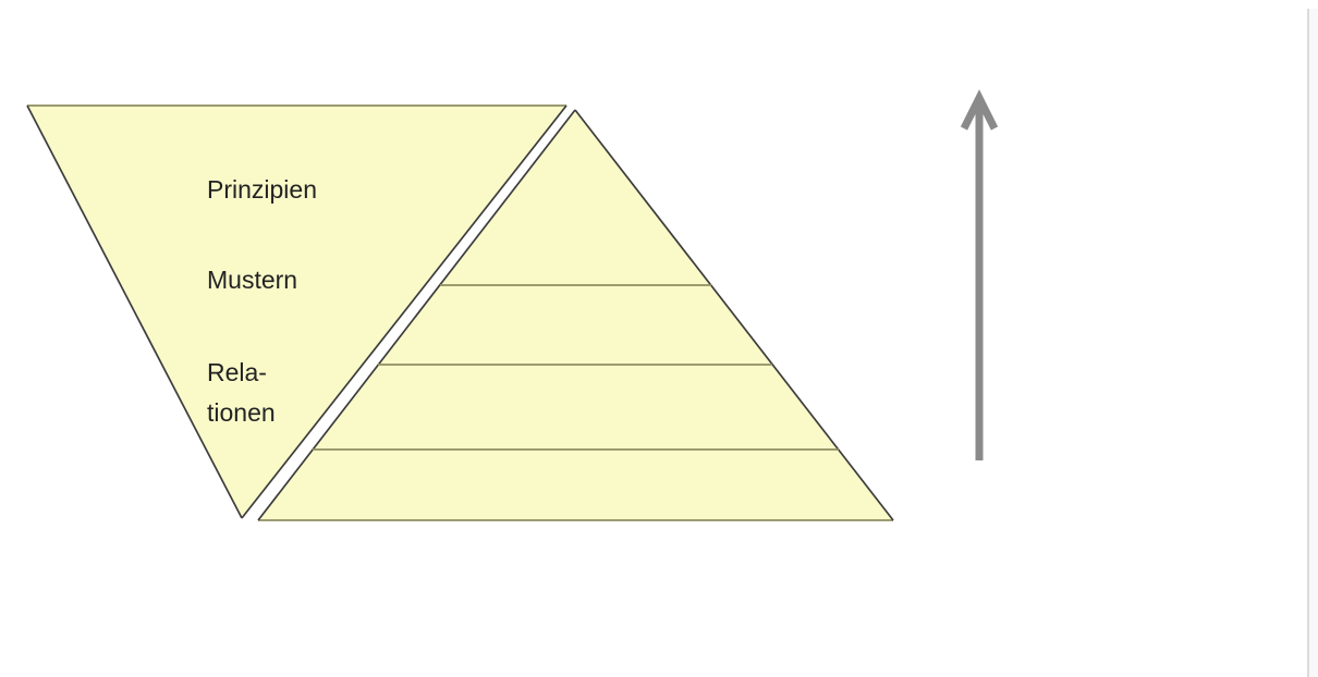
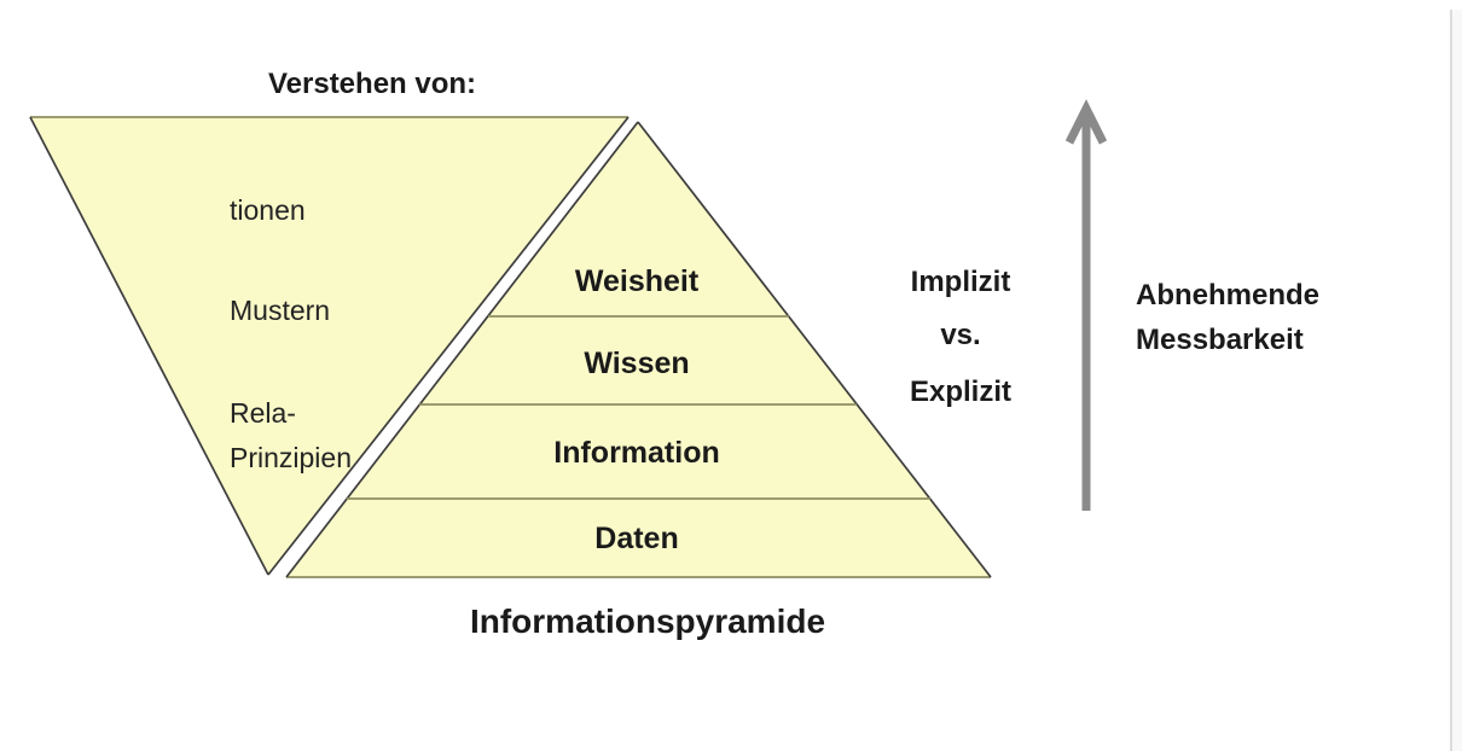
+ Verstehen von:
- Prinzipien
+ tionen
  Mustern
  Rela-
- tionen
+ Prinzipien
+ Weisheit
+ Wissen
+ Information
+ Daten
+ Informationspyramide
+ Implizit
+ vs.
+ Explizit
+ Abnehmende
+ Messbarkeit
